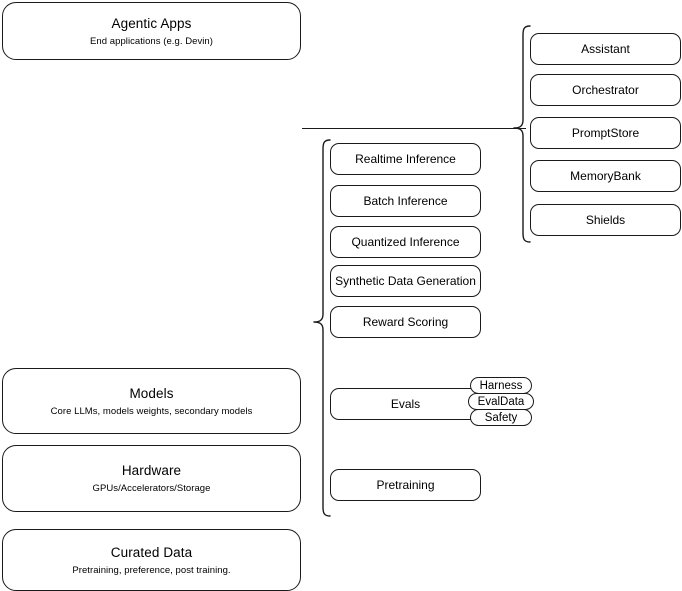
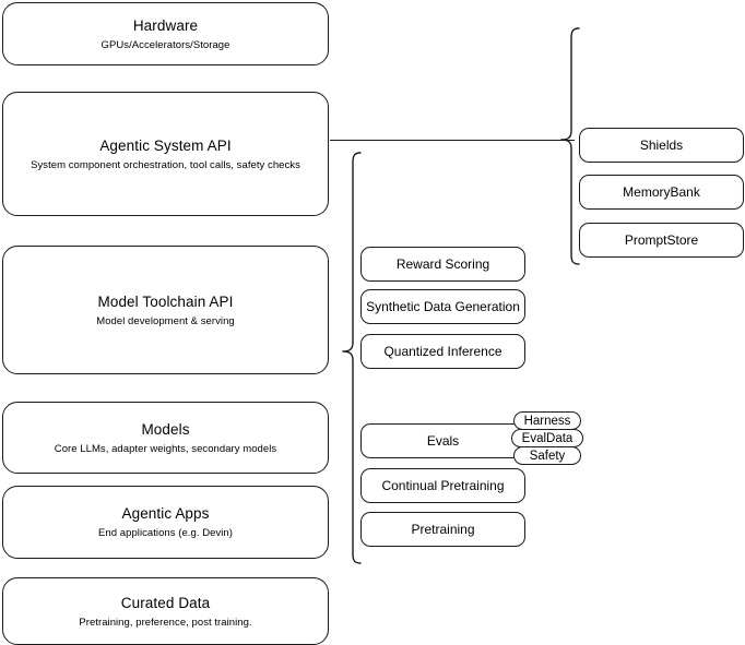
- Agentic Apps
+ Hardware
- End applications (e.g. Devin)
+ GPUs/Accelerators/Storage
+ Agentic System API
+ System component orchestration, tool calls, safety checks
+ Model Toolchain API
+ Model development & serving
  Models
- Core LLMs, models weights, secondary models
+ Core LLMs, adapter weights, secondary models
- Hardware
+ Agentic Apps
- GPUs/Accelerators/Storage
+ End applications (e.g. Devin)
  Curated Data
  Pretraining, preference, post training.
- Realtime Inference
- Batch Inference
- Quantized Inference
+ Reward Scoring
  Synthetic Data Generation
- Reward Scoring
+ Quantized Inference
  Evals
+ Continual Pretraining
  Pretraining
  Harness
  EvalData
  Safety
- Assistant
- Orchestrator
- PromptStore
+ Shields
  MemoryBank
- Shields
+ PromptStore
